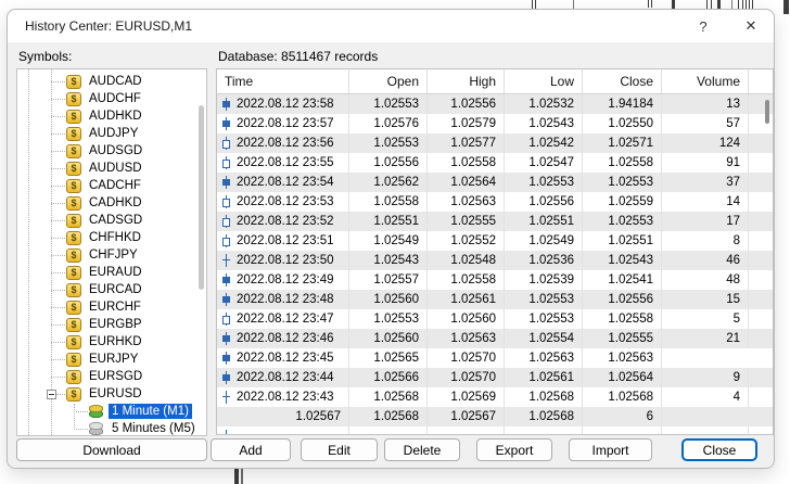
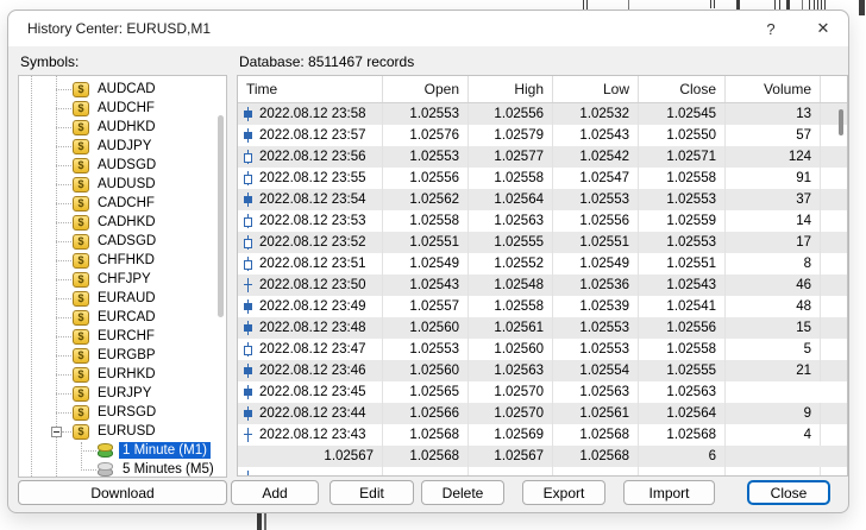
  History Center: EURUSD,M1
  ?
  ✕
  Symbols:
  Database: 8511467 records
  $
  AUDCAD
  $
  AUDCHF
  $
  AUDHKD
  $
  AUDJPY
  $
  AUDSGD
  $
  AUDUSD
  $
  CADCHF
  $
  CADHKD
  $
  CADSGD
  $
  CHFHKD
  $
  CHFJPY
  $
  EURAUD
  $
  EURCAD
  $
  EURCHF
  $
  EURGBP
  $
  EURHKD
  $
  EURJPY
  $
  EURSGD
  $
  EURUSD
  1 Minute (M1)
  5 Minutes (M5)
  Time
  Open
  High
  Low
  Close
  Volume
  2022.08.12 23:58
  1.02553
  1.02556
  1.02532
- 1.94184
+ 1.02545
  13
  2022.08.12 23:57
  1.02576
  1.02579
  1.02543
  1.02550
  57
  2022.08.12 23:56
  1.02553
  1.02577
  1.02542
  1.02571
  124
  2022.08.12 23:55
  1.02556
  1.02558
  1.02547
  1.02558
  91
  2022.08.12 23:54
  1.02562
  1.02564
  1.02553
  1.02553
  37
  2022.08.12 23:53
  1.02558
  1.02563
  1.02556
  1.02559
  14
  2022.08.12 23:52
  1.02551
  1.02555
  1.02551
  1.02553
  17
  2022.08.12 23:51
  1.02549
  1.02552
  1.02549
  1.02551
  8
  2022.08.12 23:50
  1.02543
  1.02548
  1.02536
  1.02543
  46
  2022.08.12 23:49
  1.02557
  1.02558
  1.02539
  1.02541
  48
  2022.08.12 23:48
  1.02560
  1.02561
  1.02553
  1.02556
  15
  2022.08.12 23:47
  1.02553
  1.02560
  1.02553
  1.02558
  5
  2022.08.12 23:46
  1.02560
  1.02563
  1.02554
  1.02555
  21
  2022.08.12 23:45
  1.02565
  1.02570
  1.02563
  1.02563
  2022.08.12 23:44
  1.02566
  1.02570
  1.02561
  1.02564
  9
  2022.08.12 23:43
  1.02568
  1.02569
  1.02568
  1.02568
  4
  1.02567
  1.02568
  1.02567
  1.02568
  6
  Download
  Add
  Edit
  Delete
  Export
  Import
  Close
